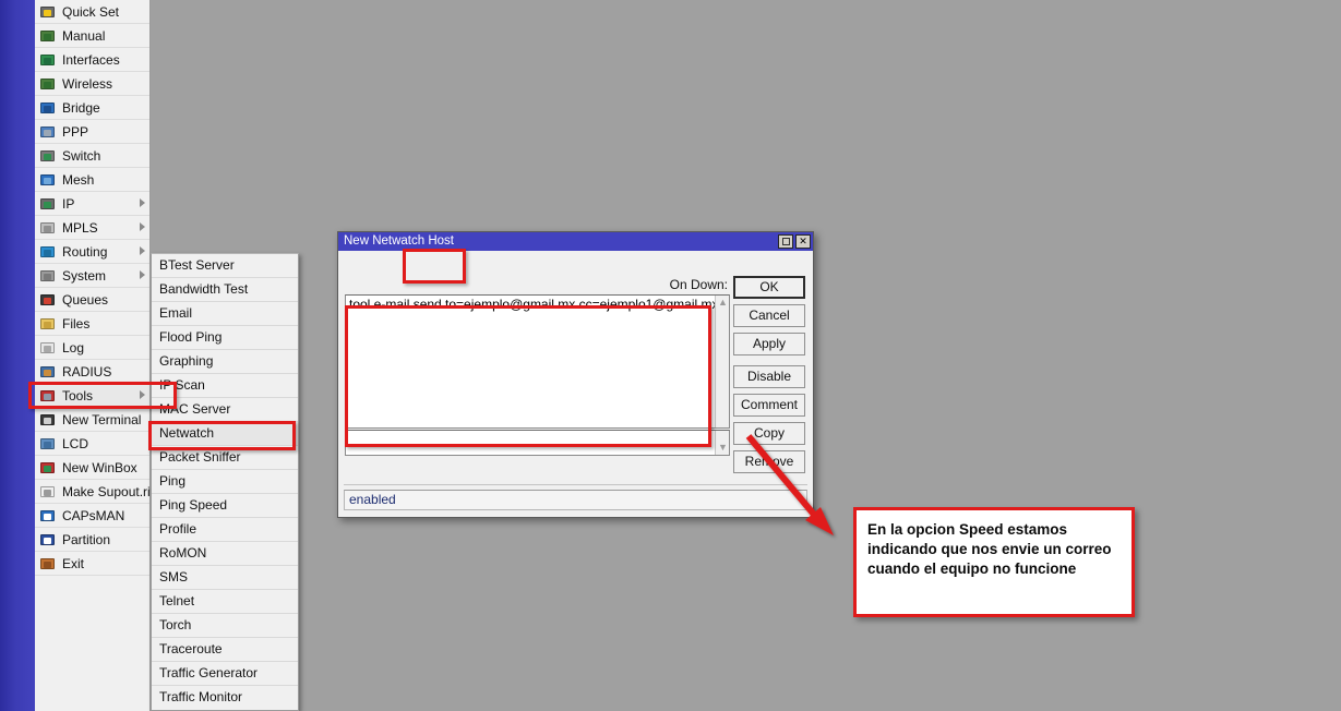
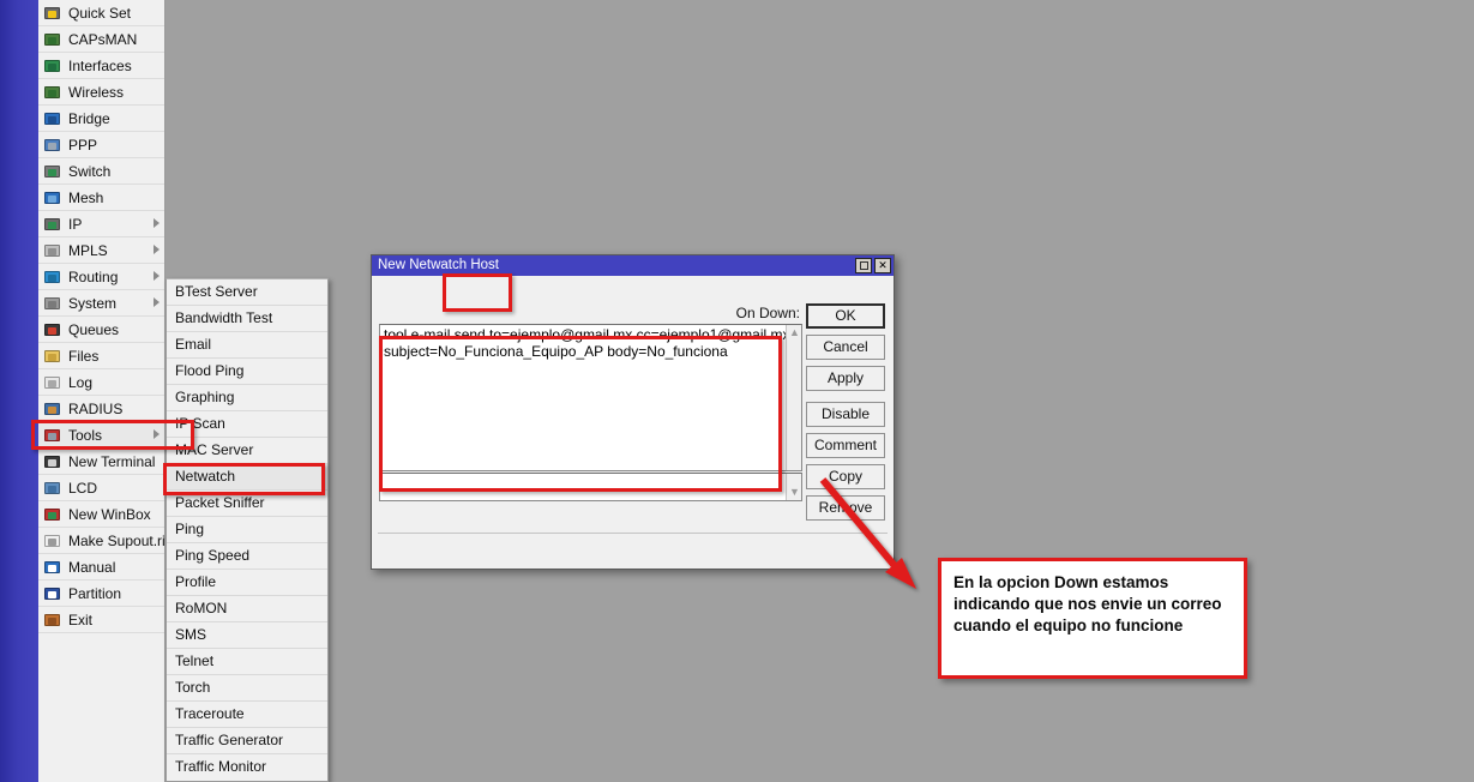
  Quick Set
- Manual
+ CAPsMAN
  Interfaces
  Wireless
  Bridge
  PPP
  Switch
  Mesh
  IP
  MPLS
  Routing
  System
  Queues
  Files
  Log
  RADIUS
  Tools
  New Terminal
  LCD
  New WinBox
  Make Supout.ri
- CAPsMAN
+ Manual
  Partition
  Exit
  BTest Server
  Bandwidth Test
  Email
  Flood Ping
  Graphing
  IP Scan
  MAC Server
  Netwatch
  Packet Sniffer
  Ping
  Ping Speed
  Profile
  RoMON
  SMS
  Telnet
  Torch
  Traceroute
  Traffic Generator
  Traffic Monitor
  New Netwatch Host
  ✕
  On Down:
  tool e-mail send to=ejemplo@gmail.mx cc=ejemplo1@gmail.m
+ subject=No_Funciona_Equipo_AP body=No_funciona
  ▲
  ▼
  OK
  Cancel
  Apply
  Disable
  Comment
  Copy
  Reove
- enabled
- En la opcion Speed estamos indicando que nos envie un correo cuando el equipo no funcione
+ En la opcion Down estamos indicando que nos envie un correo cuando el equipo no funcione
